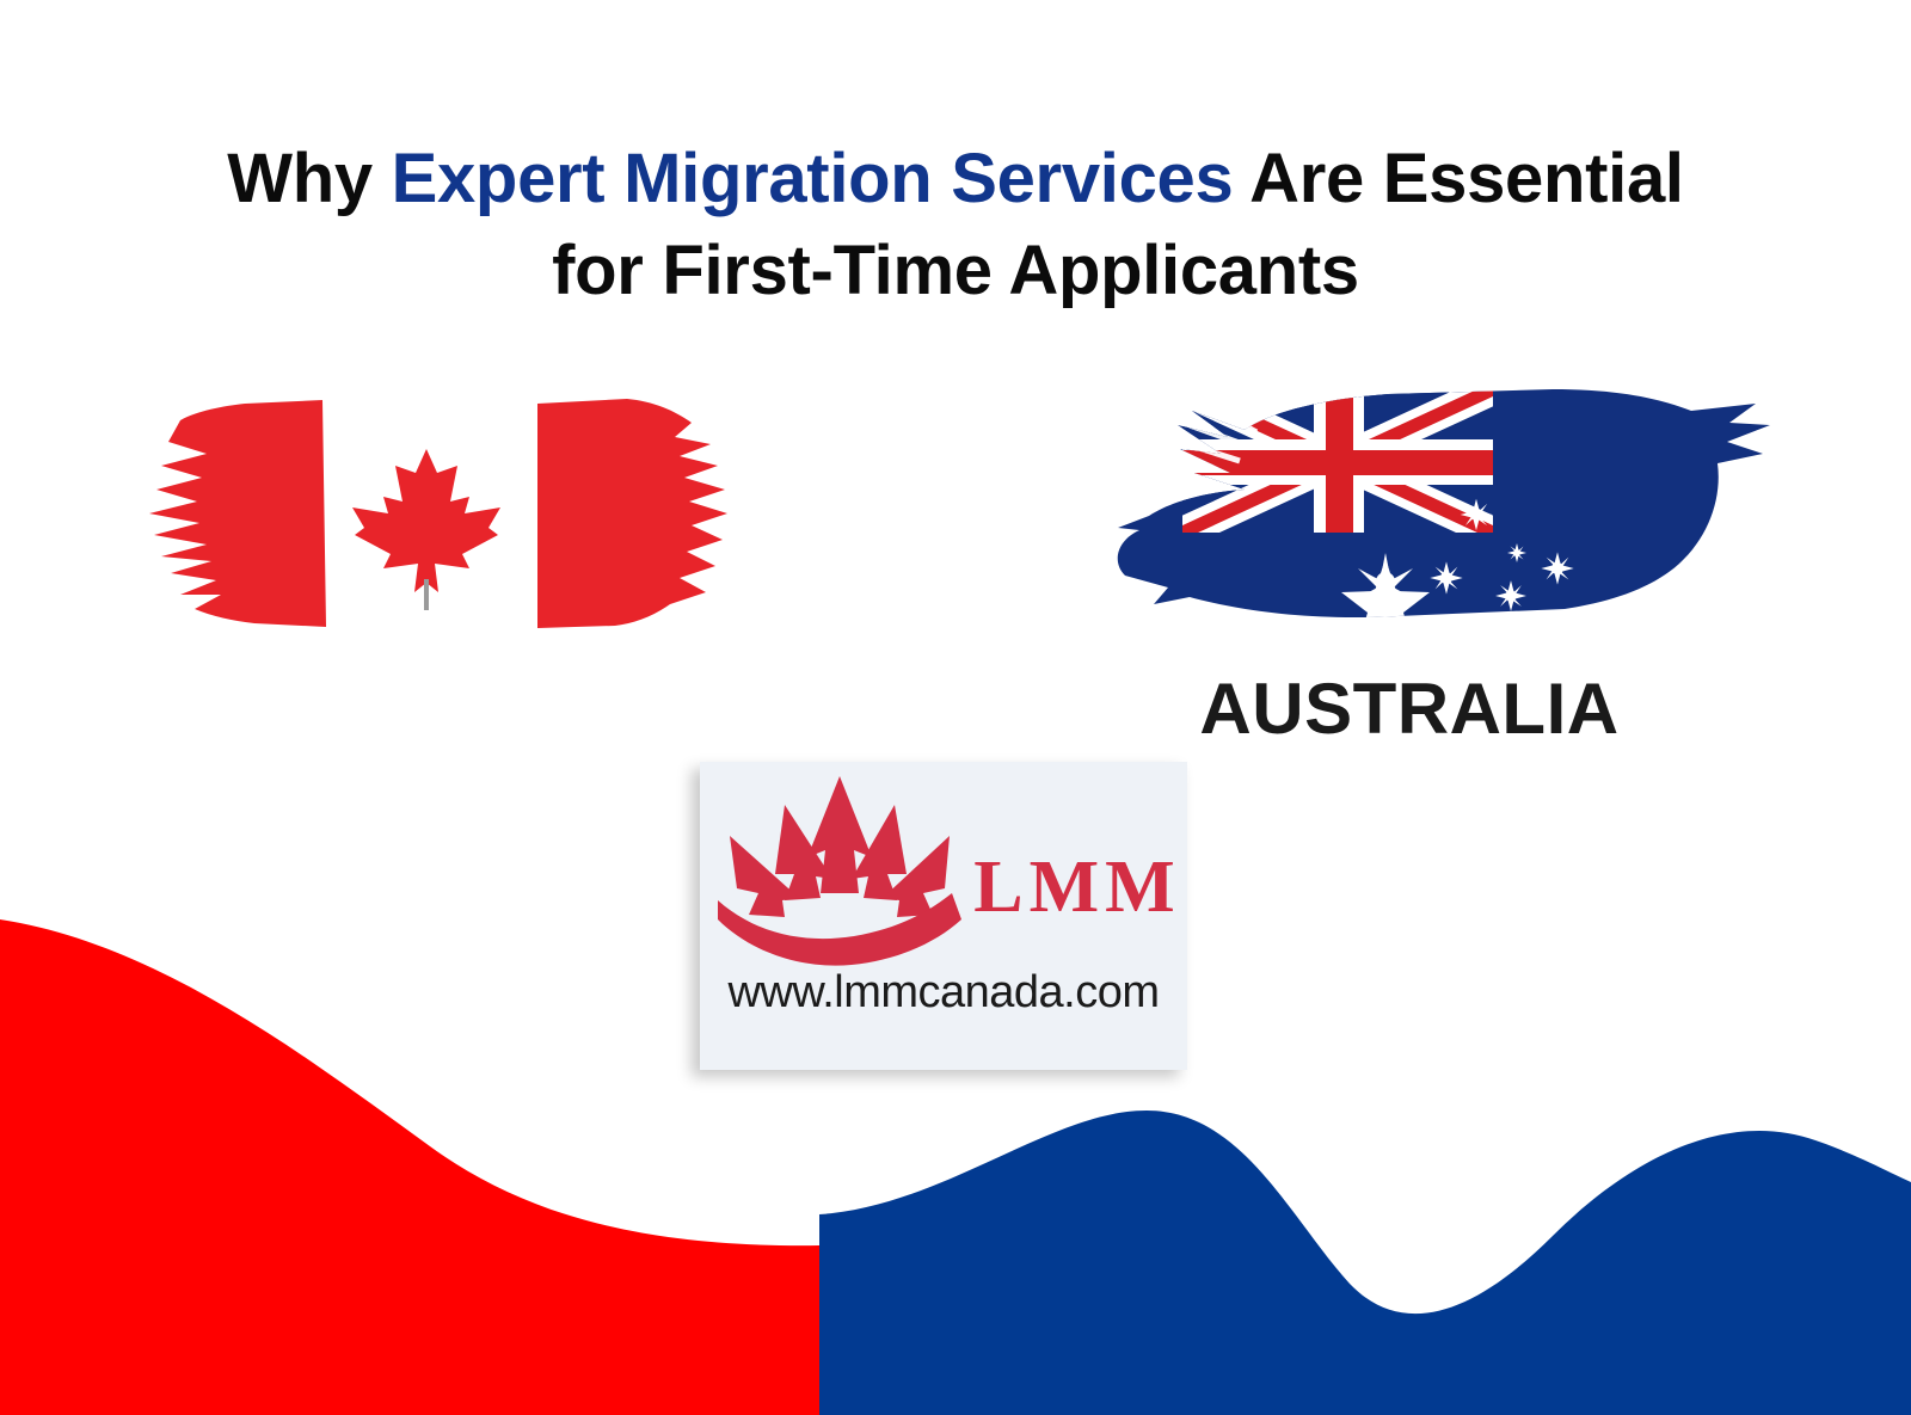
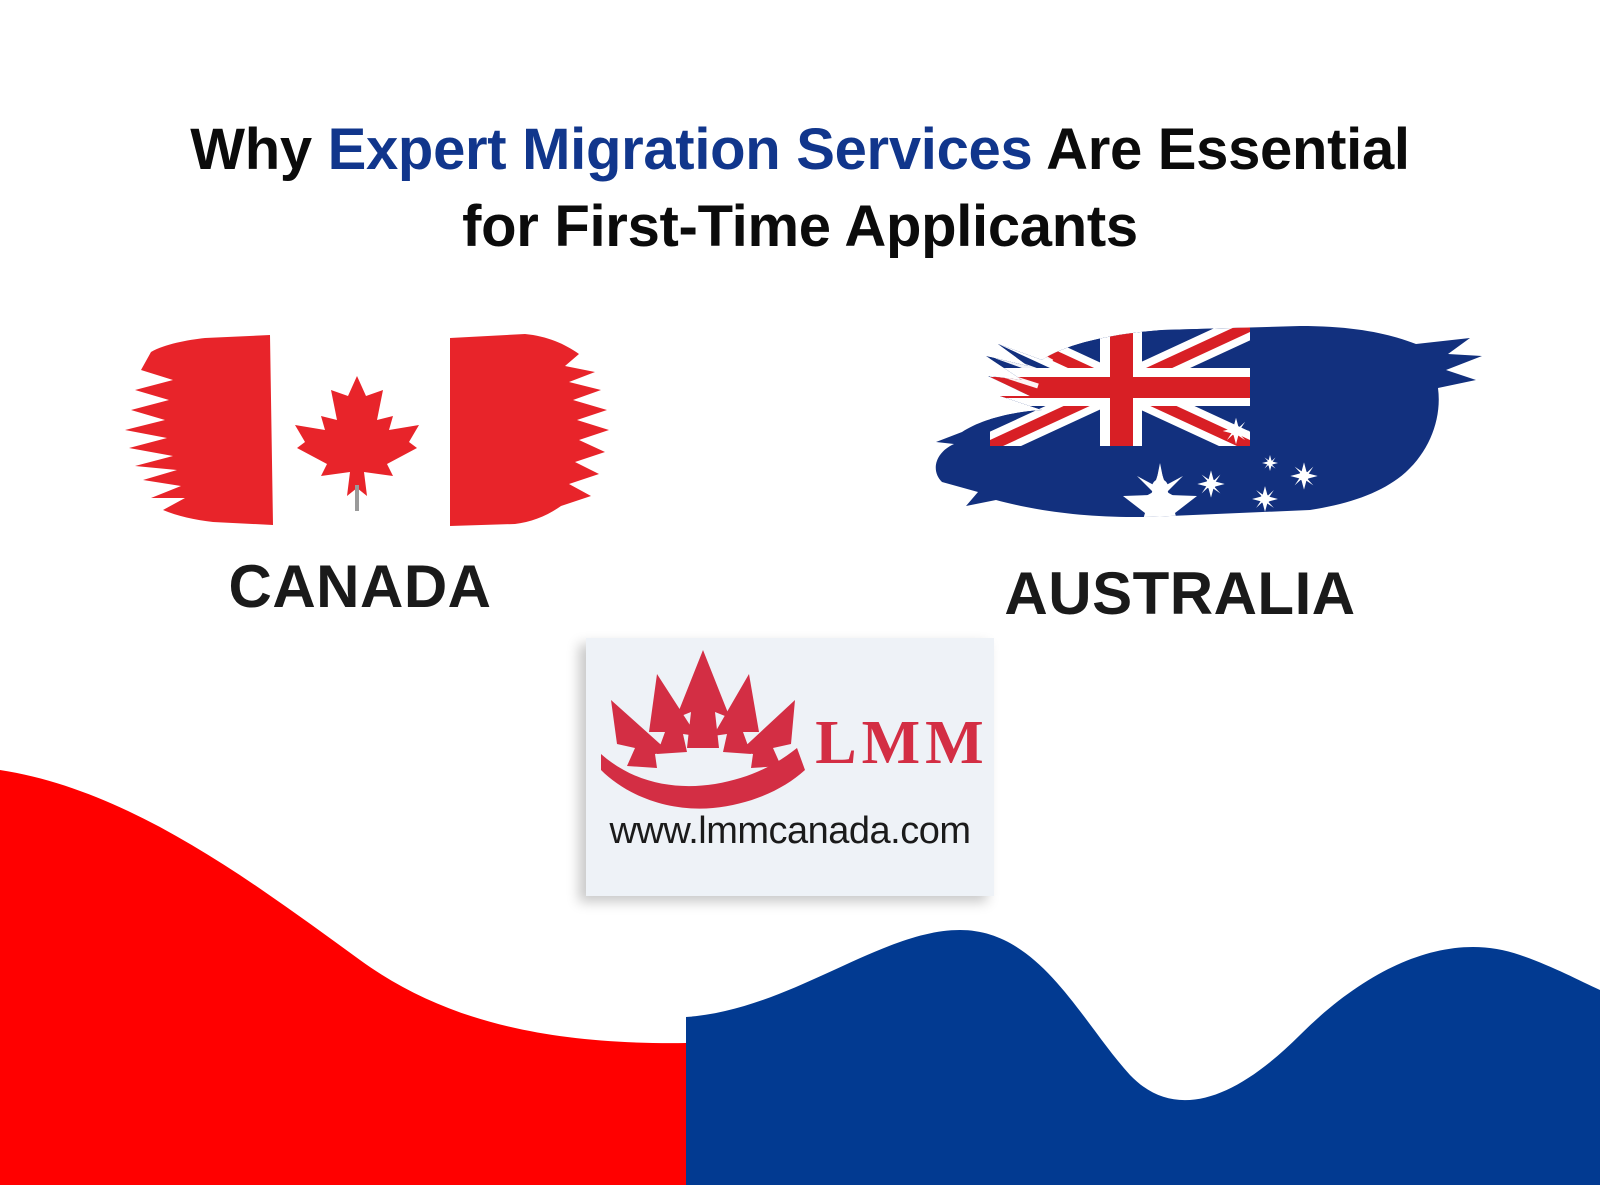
  Why Expert Migration Services Are Essential
  for First-Time Applicants
+ CANADA
  AUSTRALIA
  LMM
  www.lmmcanada.com
